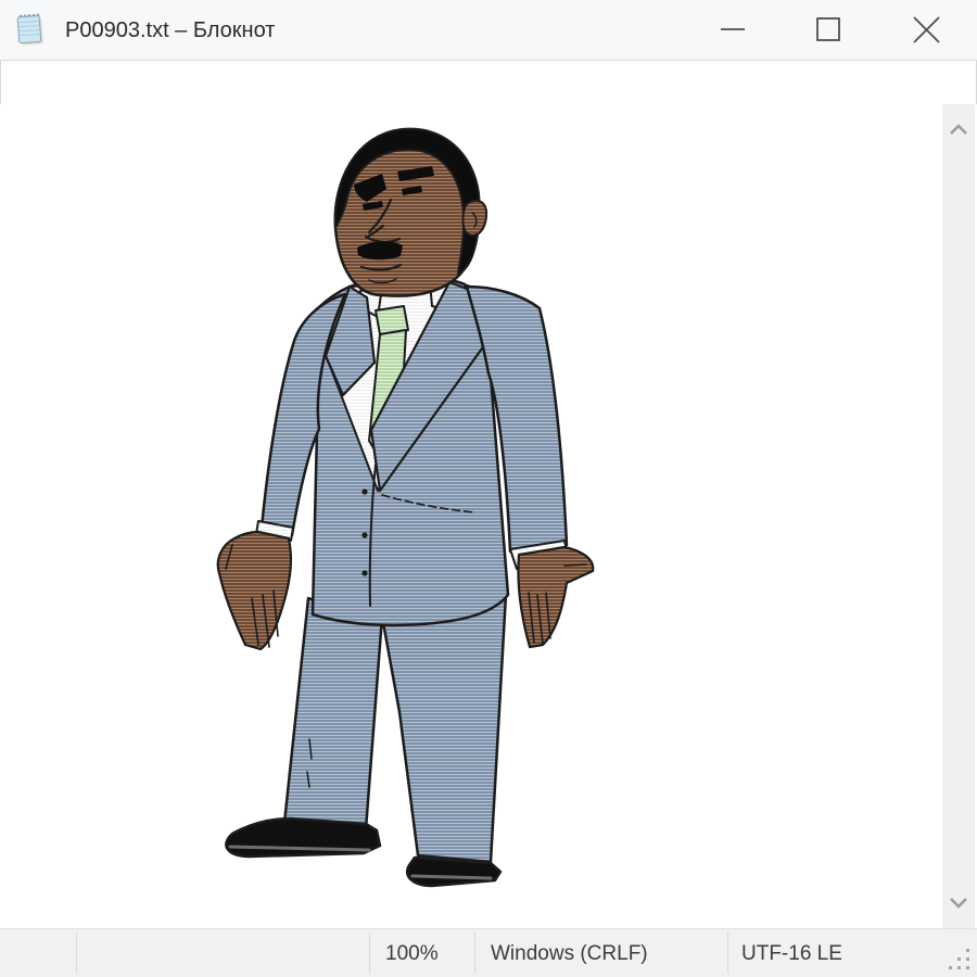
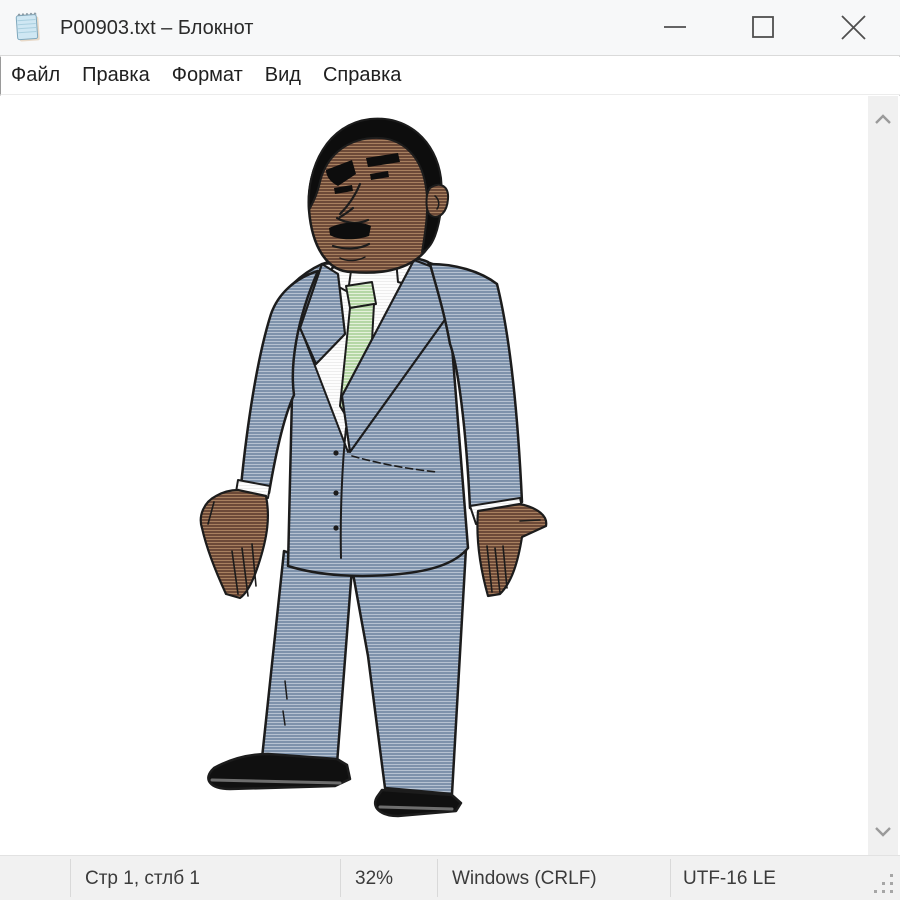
  P00903.txt – Блокнот
+ Файл
+ Правка
+ Формат
+ Вид
+ Справка
+ Стр 1, стлб 1
- 100%
+ 32%
  Windows (CRLF)
  UTF-16 LE
